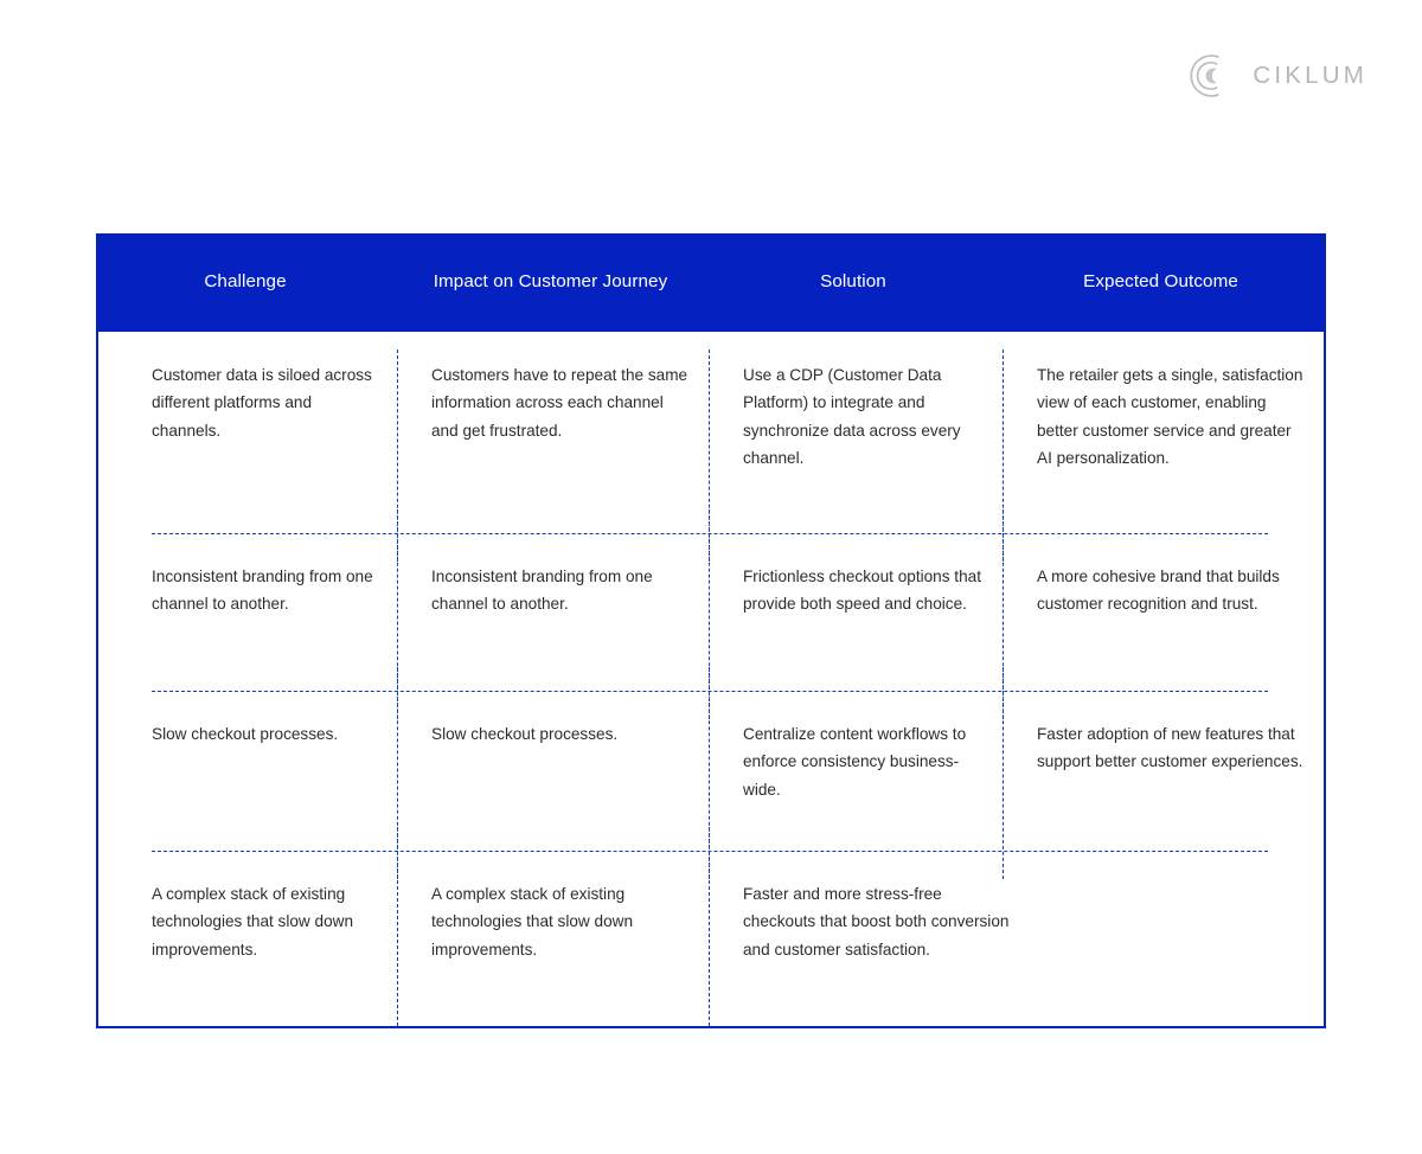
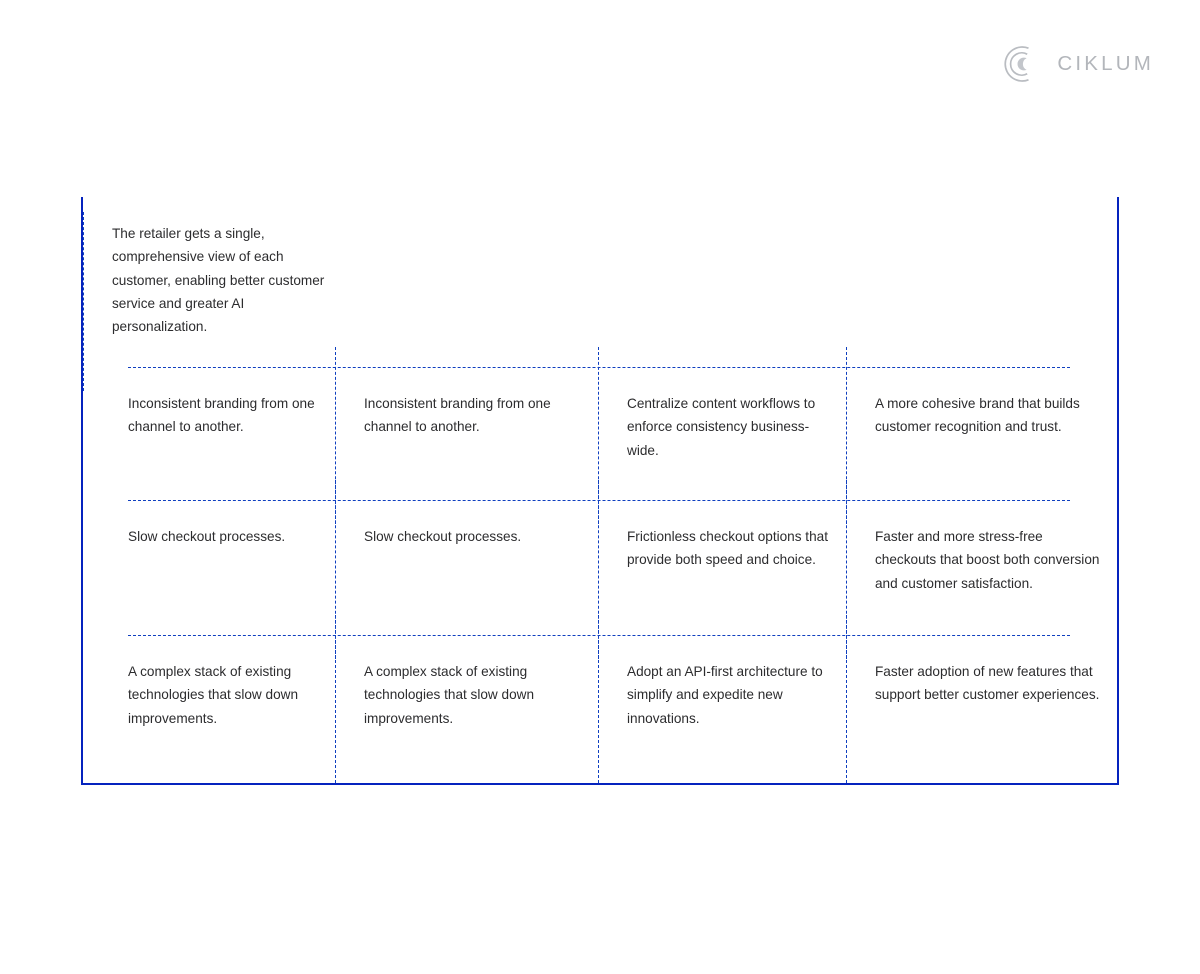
  CIKLUM
- Challenge
- Impact on Customer Journey
- Solution
- Expected Outcome
- Customer data is siloed across different platforms and channels.
- Customers have to repeat the same information across each channel and get frustrated.
- Use a CDP (Customer Data Platform) to integrate and synchronize data across every channel.
- The retailer gets a single, satisfaction view of each customer, enabling better customer service and greater AI personalization.
+ The retailer gets a single, comprehensive view of each customer, enabling better customer service and greater AI personalization.
  Inconsistent branding from one channel to another.
  Inconsistent branding from one channel to another.
- Frictionless checkout options that provide both speed and choice.
+ Centralize content workflows to enforce consistency business-wide.
  A more cohesive brand that builds customer recognition and trust.
  Slow checkout processes.
  Slow checkout processes.
- Centralize content workflows to enforce consistency business-wide.
+ Frictionless checkout options that provide both speed and choice.
- Faster adoption of new features that support better customer experiences.
+ Faster and more stress-free checkouts that boost both conversion and customer satisfaction.
  A complex stack of existing technologies that slow down improvements.
  A complex stack of existing technologies that slow down improvements.
+ Adopt an API-first architecture to simplify and expedite new innovations.
- Faster and more stress-free checkouts that boost both conversion and customer satisfaction.
+ Faster adoption of new features that support better customer experiences.
